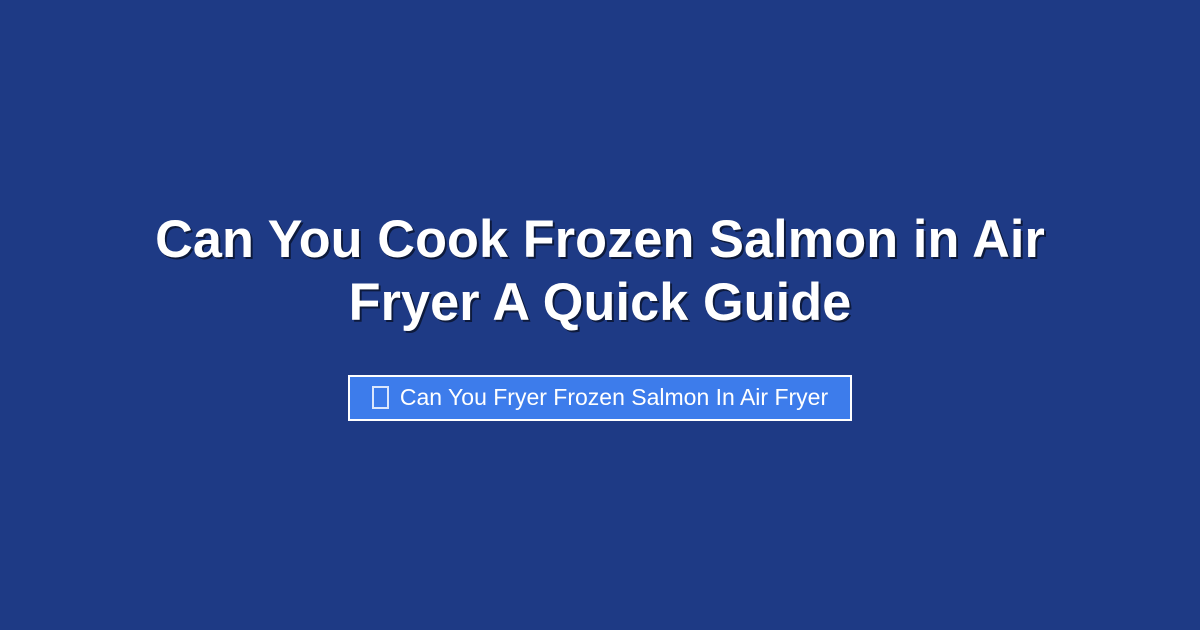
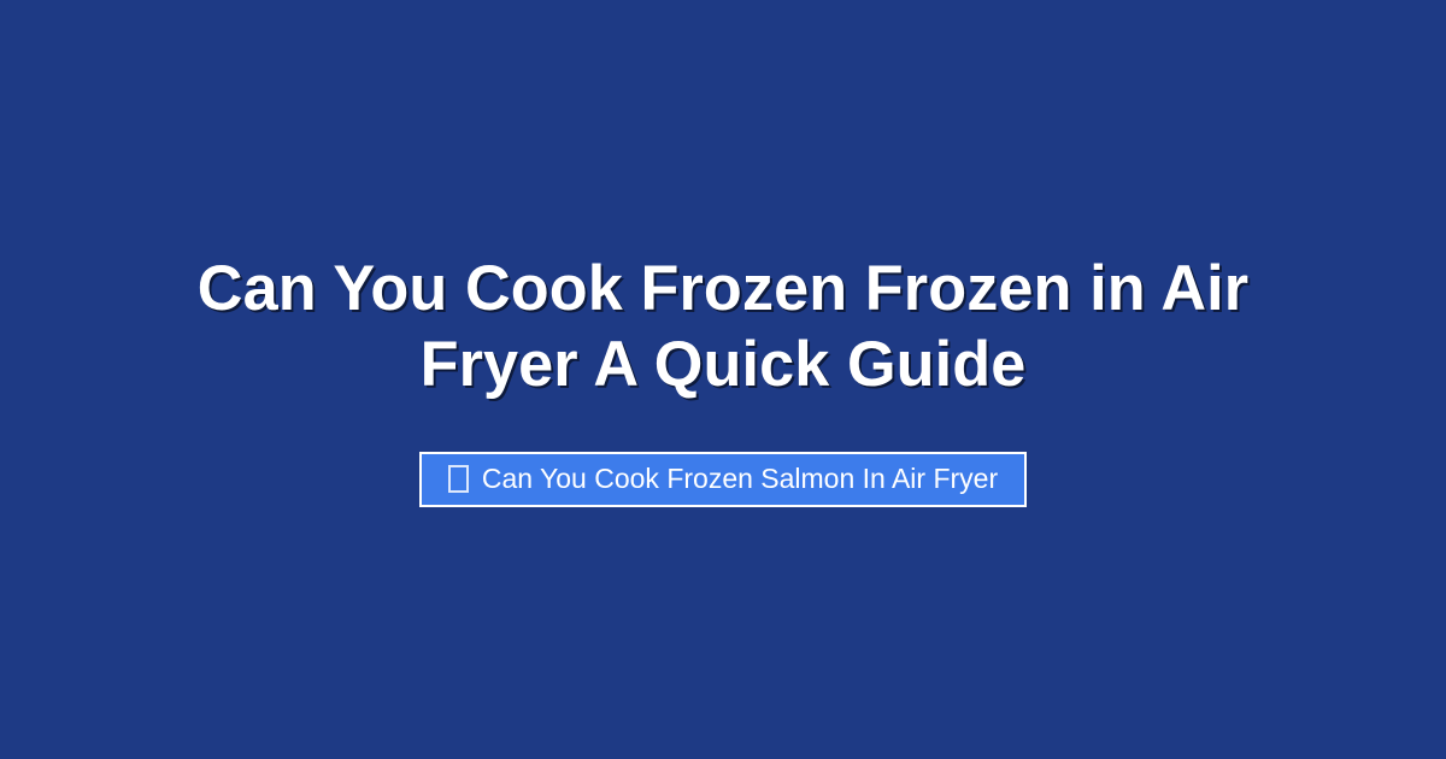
- Can You Cook Frozen Salmon in Air Fryer A Quick Guide
+ Can You Cook Frozen Frozen in Air Fryer A Quick Guide
- Can You Fryer Frozen Salmon In Air Fryer
+ Can You Cook Frozen Salmon In Air Fryer
